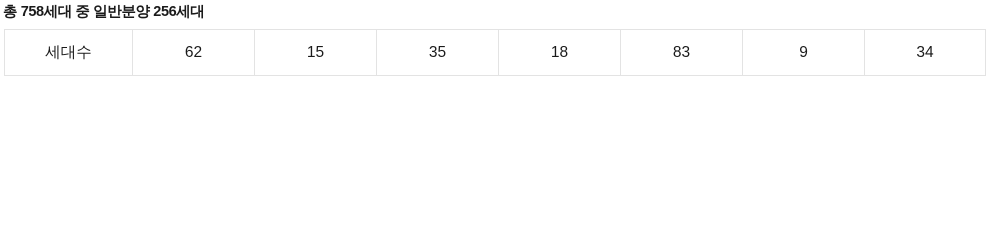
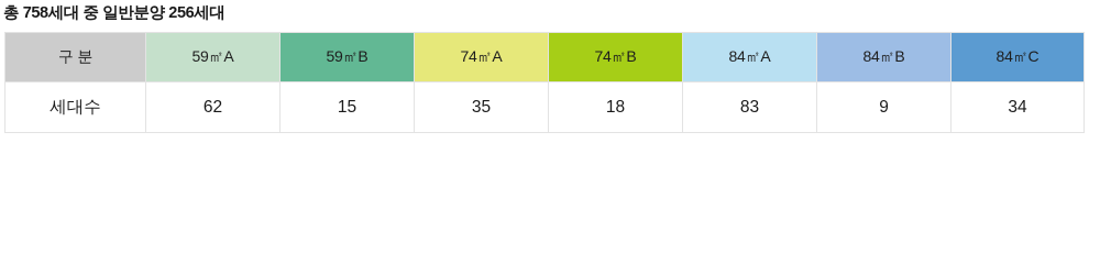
  총 758세대 중 일반분양 256세대
+ 구 분	59㎡A	59㎡B	74㎡A	74㎡B	84㎡A	84㎡B	84㎡C
  세대수	62	15	35	18	83	9	34
